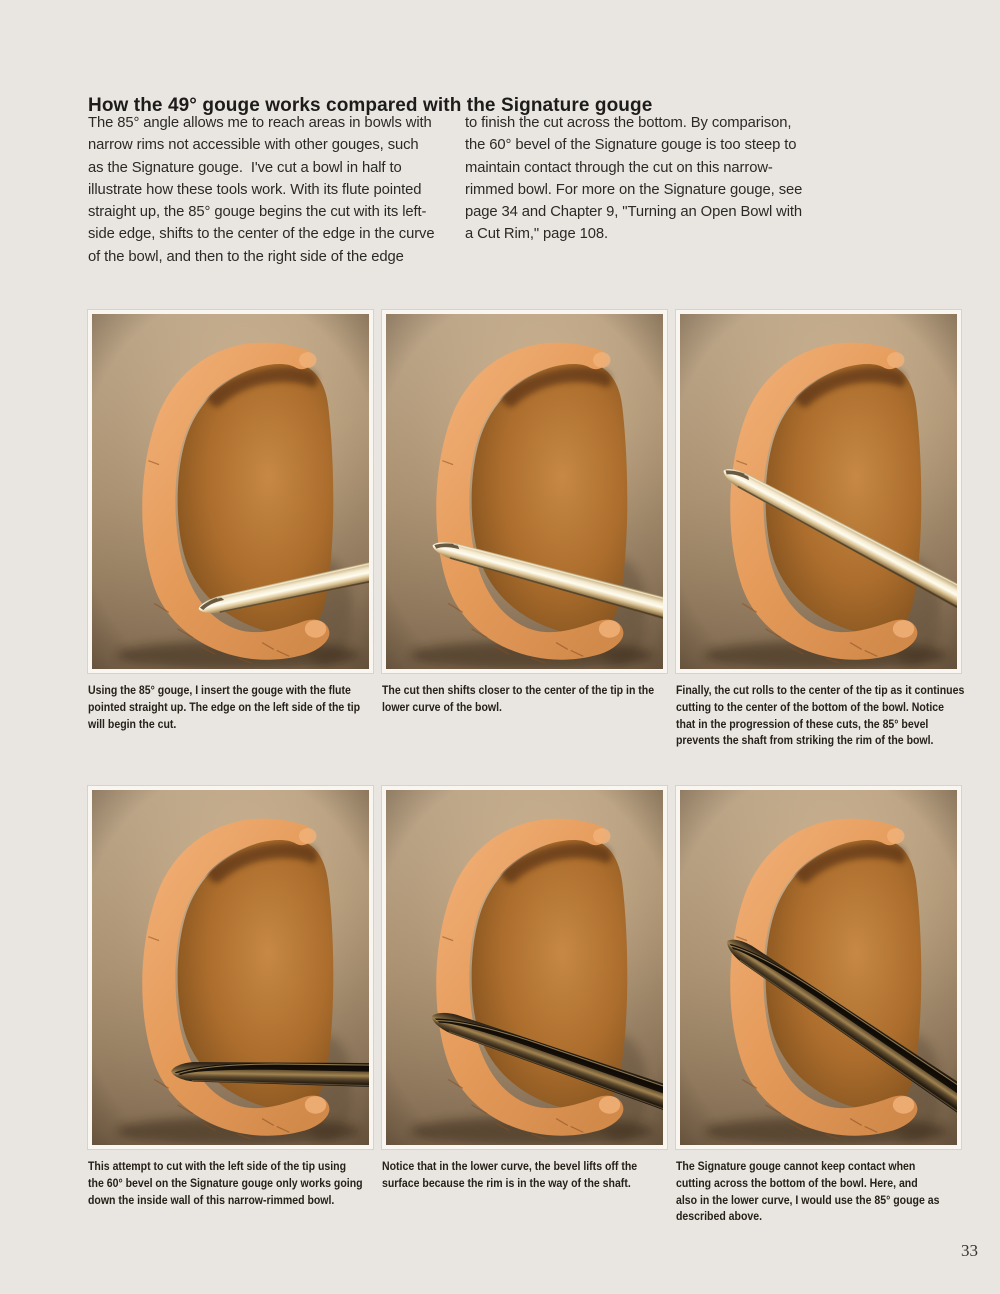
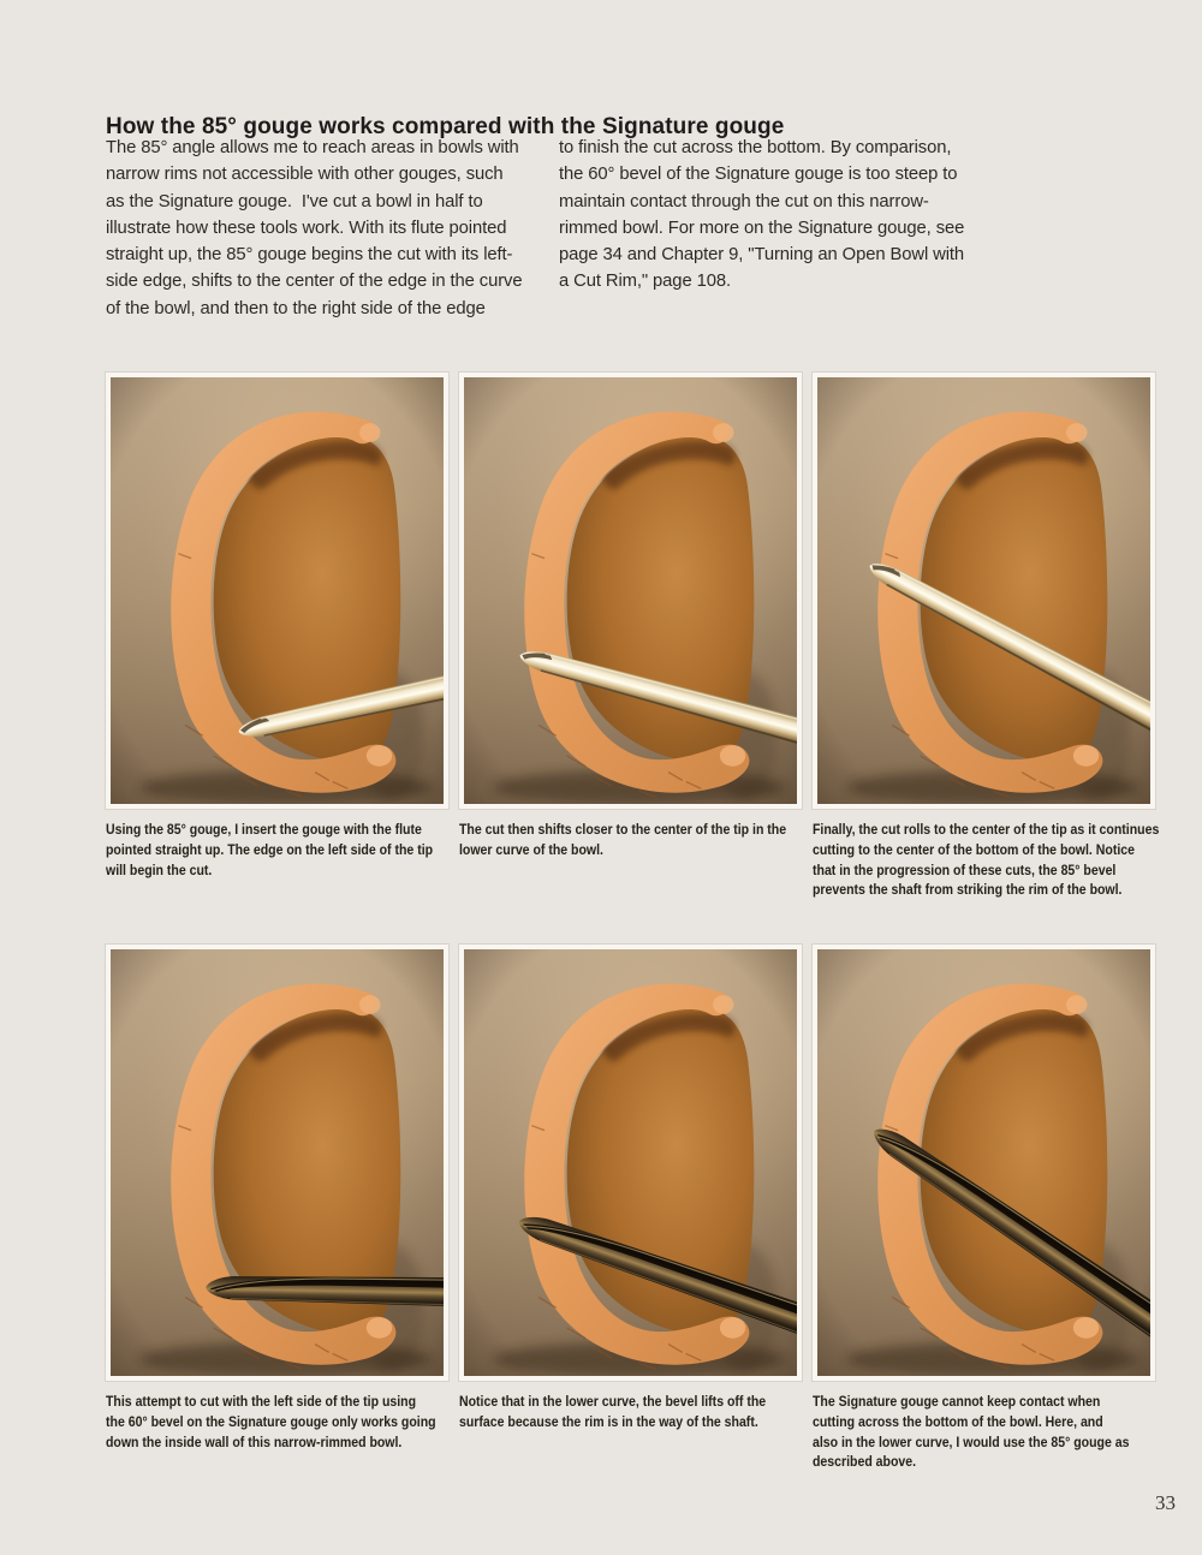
- How the 49° gouge works compared with the Signature gouge
+ How the 85° gouge works compared with the Signature gouge
  The 85° angle allows me to reach areas in bowls with
  narrow rims not accessible with other gouges, such
  as the Signature gouge. I've cut a bowl in half to
  illustrate how these tools work. With its flute pointed
  straight up, the 85° gouge begins the cut with its left-
  side edge, shifts to the center of the edge in the curve
  of the bowl, and then to the right side of the edge
  to finish the cut across the bottom. By comparison,
  the 60° bevel of the Signature gouge is too steep to
  maintain contact through the cut on this narrow-
  rimmed bowl. For more on the Signature gouge, see
  page 34 and Chapter 9, "Turning an Open Bowl with
  a Cut Rim," page 108.
  Using the 85° gouge, I insert the gouge with the flute
  pointed straight up. The edge on the left side of the tip
  will begin the cut.
  The cut then shifts closer to the center of the tip in the
  lower curve of the bowl.
  Finally, the cut rolls to the center of the tip as it continues
  cutting to the center of the bottom of the bowl. Notice
  that in the progression of these cuts, the 85° bevel
  prevents the shaft from striking the rim of the bowl.
  This attempt to cut with the left side of the tip using
  the 60° bevel on the Signature gouge only works going
  down the inside wall of this narrow-rimmed bowl.
  Notice that in the lower curve, the bevel lifts off the
  surface because the rim is in the way of the shaft.
  The Signature gouge cannot keep contact when
  cutting across the bottom of the bowl. Here, and
  also in the lower curve, I would use the 85° gouge as
  described above.
  33
